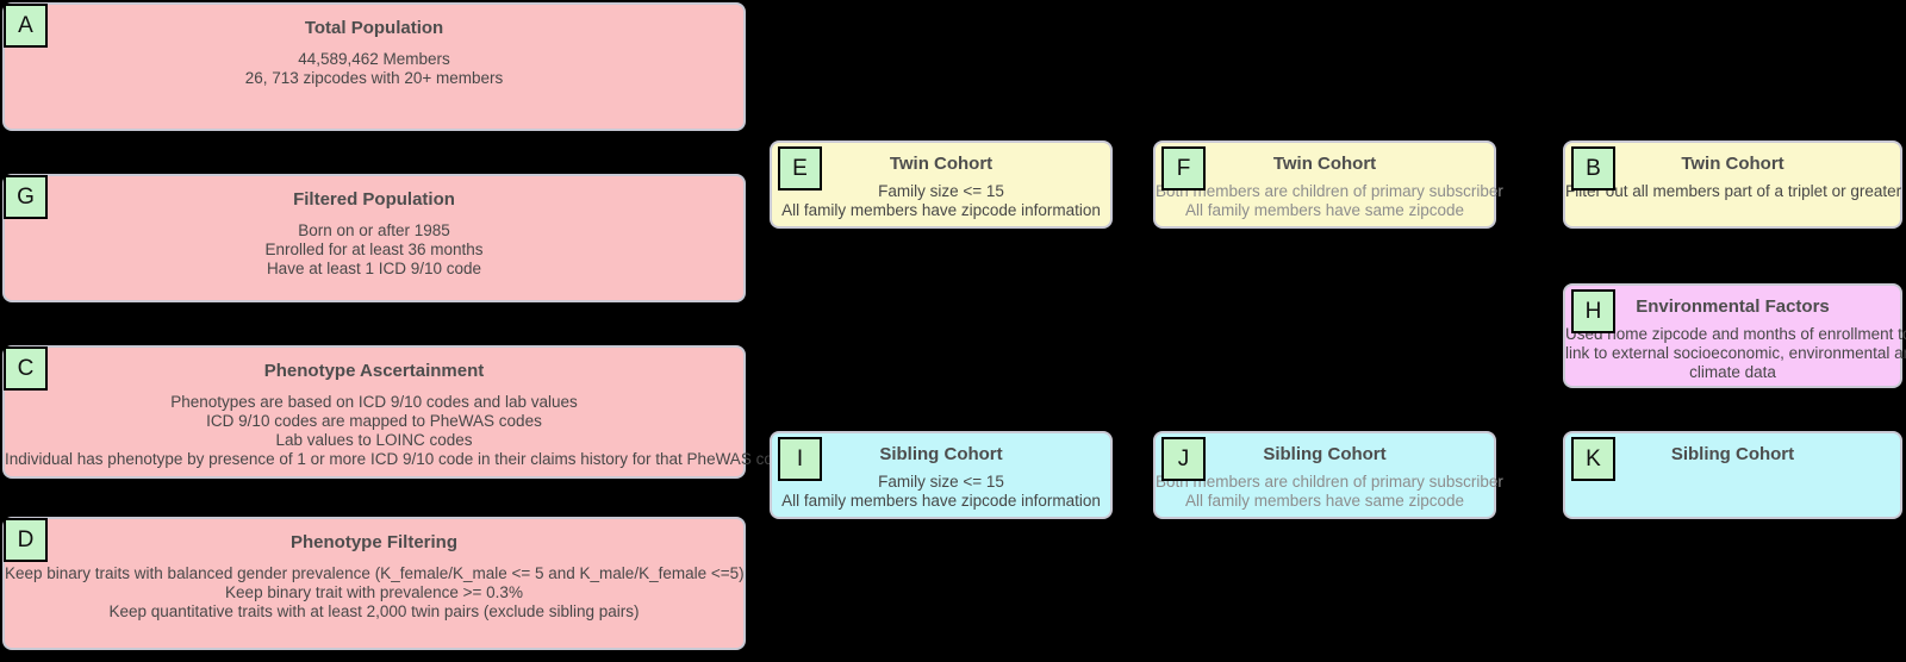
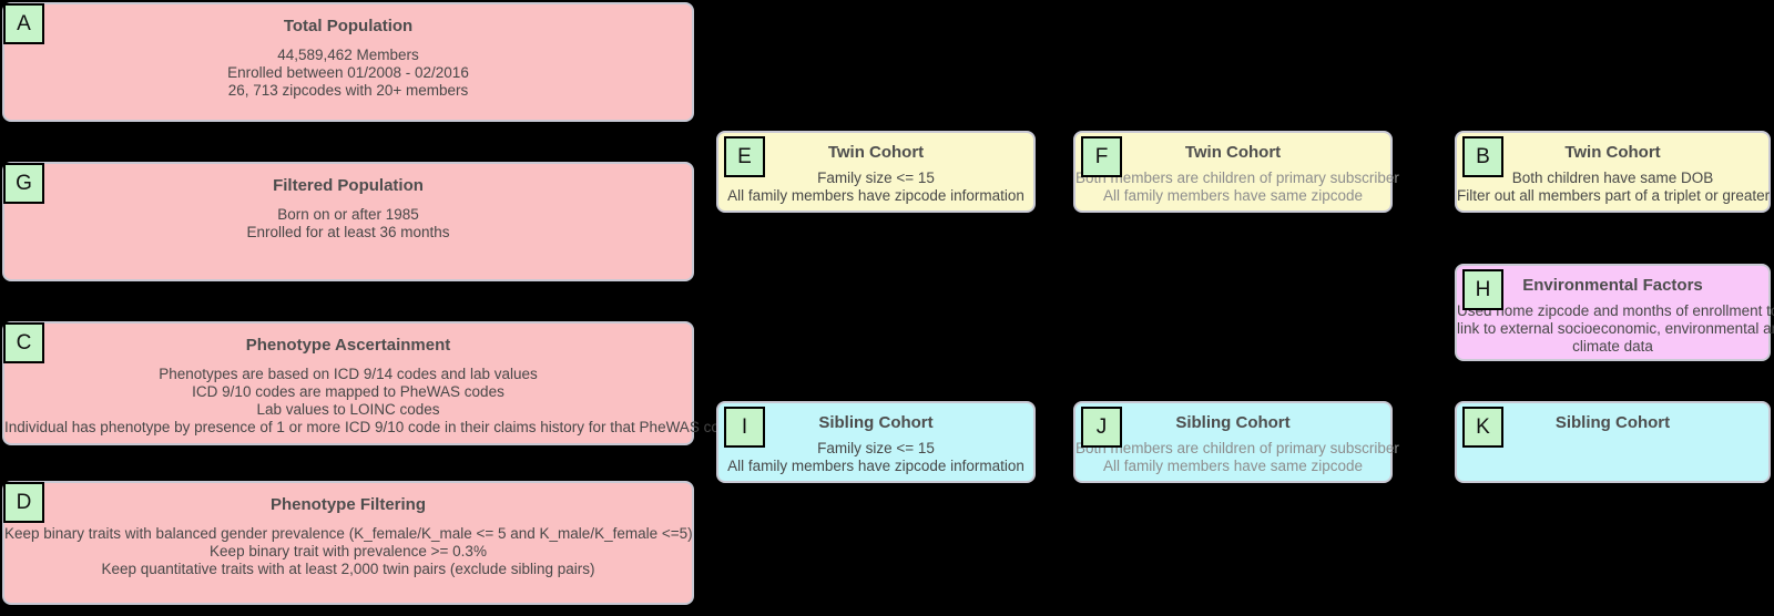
  A
  Total Population
  44,589,462 Members
+ Enrolled between 01/2008 - 02/2016
  26, 713 zipcodes with 20+ members
  G
  Filtered Population
  Born on or after 1985
  Enrolled for at least 36 months
- Have at least 1 ICD 9/10 code
  C
  Phenotype Ascertainment
- Phenotypes are based on ICD 9/10 codes and lab values
+ Phenotypes are based on ICD 9/14 codes and lab values
  ICD 9/10 codes are mapped to PheWAS codes
  Lab values to LOINC codes
  Individual has phenotype by presence of 1 or more ICD 9/10 code in their claims history for that PheWAS c
  D
  Phenotype Filtering
  Keep binary traits with balanced gender prevalence (K_female/K_male <= 5 and K_male/K_female <=5)
  Keep binary trait with prevalence >= 0.3%
  Keep quantitative traits with at least 2,000 twin pairs (exclude sibling pairs)
  E
  Twin Cohort
  Family size <= 15
  All family members have zipcode information
  F
  Twin Cohort
  Both members are children of primary subscriber
  All family members have same zipcode
  B
  Twin Cohort
+ Both children have same DOB
  Filter out all members part of a triplet or greater
  H
  Environmental Factors
  Used home zipcode and months of enrollment t
  link to external socioeconomic, environmental a
  climate data
  I
  Sibling Cohort
  Family size <= 15
  All family members have zipcode information
  J
  Sibling Cohort
  Both members are children of primary subscriber
  All family members have same zipcode
  K
  Sibling Cohort
